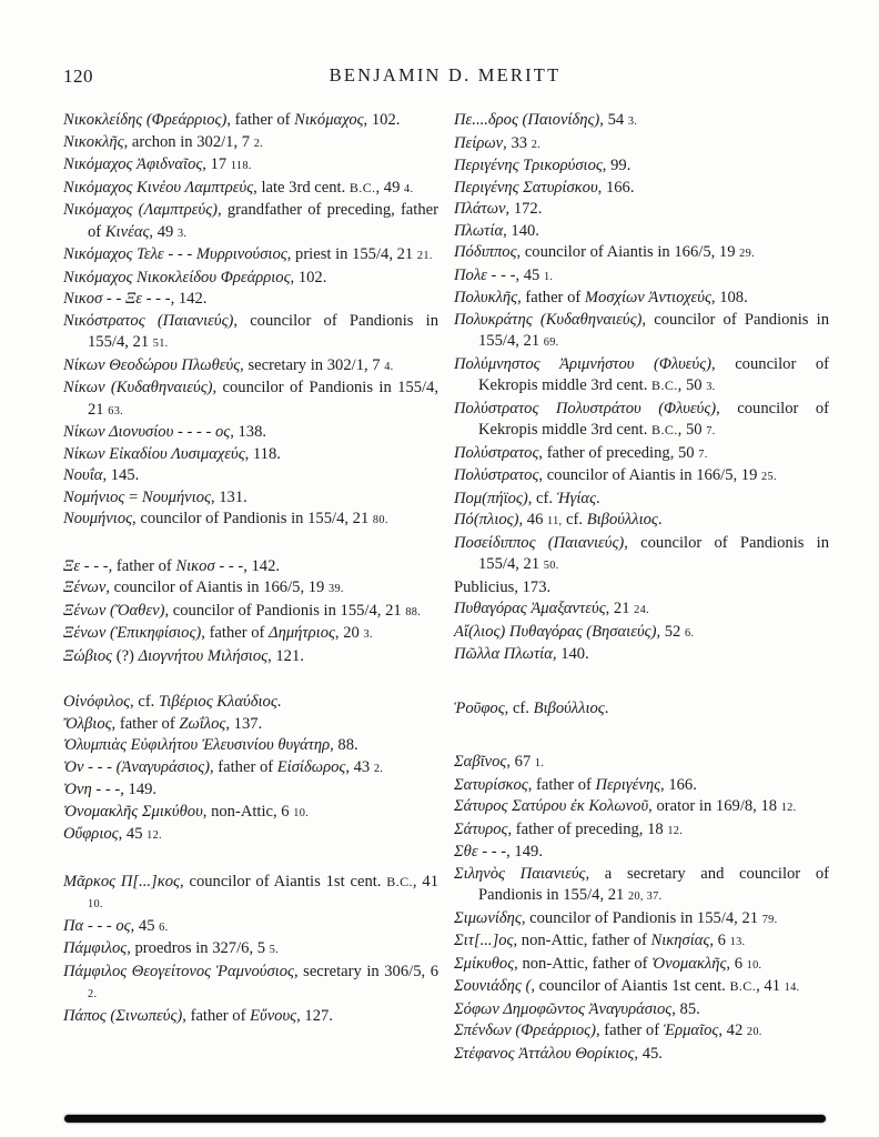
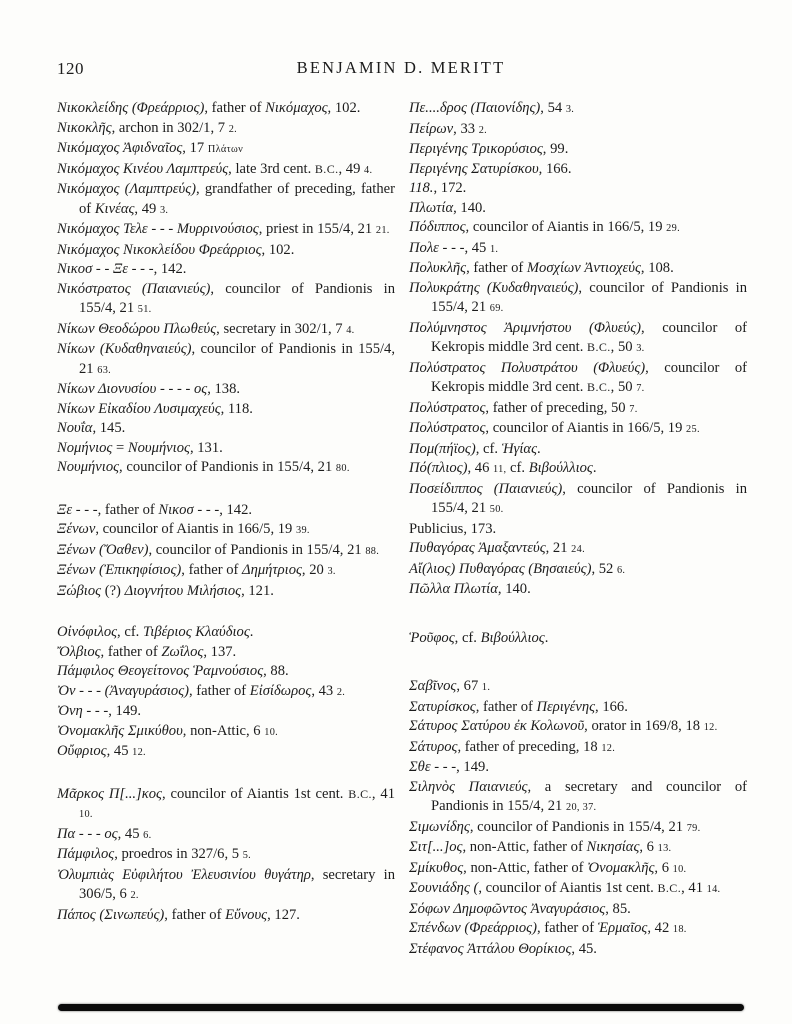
  120
  BENJAMIN D. MERITT
  Νικοκλείδης (Φρεάρριος), father of Νικόμαχος, 102.
  Νικοκλῆς, archon in 302/1, 7 2.
- Νικόμαχος Ἀφιδναῖος, 17 118.
+ Νικόμαχος Ἀφιδναῖος, 17 Πλάτων
  Νικόμαχος Κινέου Λαμπτρεύς, late 3rd cent. B.C., 49 4.
  Νικόμαχος (Λαμπτρεύς), grandfather of preceding, father of Κινέας, 49 3.
  Νικόμαχος Τελε - - - Μυρρινούσιος, priest in 155/4, 21 21.
  Νικόμαχος Νικοκλείδου Φρεάρριος, 102.
  Νικοσ - - Ξε - - -, 142.
  Νικόστρατος (Παιανιεύς), councilor of Pandionis in 155/4, 21 51.
  Νίκων Θεοδώρου Πλωθεύς, secretary in 302/1, 7 4.
  Νίκων (Κυδαθηναιεύς), councilor of Pandionis in 155/4, 21 63.
  Νίκων Διονυσίου - - - - ος, 138.
  Νίκων Εἰκαδίου Λυσιμαχεύς, 118.
  Νουΐα, 145.
  Νομήνιος = Νουμήνιος, 131.
  Νουμήνιος, councilor of Pandionis in 155/4, 21 80.
  Ξε - - -, father of Νικοσ - - -, 142.
  Ξένων, councilor of Aiantis in 166/5, 19 39.
  Ξένων (Ὄαθεν), councilor of Pandionis in 155/4, 21 88.
  Ξένων (Ἐπικηφίσιος), father of Δημήτριος, 20 3.
  Ξώβιος (?) Διογνήτου Μιλήσιος, 121.
  Οἰνόφιλος, cf. Τιβέριος Κλαύδιος.
  Ὄλβιος, father of Ζωΐλος, 137.
- Ὀλυμπιὰς Εὐφιλήτου Ἐλευσινίου θυγάτηρ, 88.
+ Πάμφιλος Θεογείτονος Ῥαμνούσιος, 88.
  Ὀν - - - (Ἀναγυράσιος), father of Εἰσίδωρος, 43 2.
  Ὀνη - - -, 149.
  Ὀνομακλῆς Σμικύθου, non-Attic, 6 10.
  Οὔφριος, 45 12.
  Μᾶρκος Π[...]κος, councilor of Aiantis 1st cent. B.C., 41 10.
  Πα - - - ος, 45 6.
  Πάμφιλος, proedros in 327/6, 5 5.
- Πάμφιλος Θεογείτονος Ῥαμνούσιος, secretary in 306/5, 6 2.
+ Ὀλυμπιὰς Εὐφιλήτου Ἐλευσινίου θυγάτηρ, secretary in 306/5, 6 2.
  Πάπος (Σινωπεύς), father of Εὔνους, 127.
  Πε....δρος (Παιονίδης), 54 3.
  Πείρων, 33 2.
  Περιγένης Τρικορύσιος, 99.
  Περιγένης Σατυρίσκου, 166.
- Πλάτων, 172.
+ 118., 172.
  Πλωτία, 140.
  Πόδιππος, councilor of Aiantis in 166/5, 19 29.
  Πολε - - -, 45 1.
  Πολυκλῆς, father of Μοσχίων Ἀντιοχεύς, 108.
  Πολυκράτης (Κυδαθηναιεύς), councilor of Pandionis in 155/4, 21 69.
  Πολύμνηστος Ἀριμνήστου (Φλυεύς), councilor of Kekropis middle 3rd cent. B.C., 50 3.
  Πολύστρατος Πολυστράτου (Φλυεύς), councilor of Kekropis middle 3rd cent. B.C., 50 7.
  Πολύστρατος, father of preceding, 50 7.
  Πολύστρατος, councilor of Aiantis in 166/5, 19 25.
  Πομ(πήϊος), cf. Ἡγίας.
  Πό(πλιος), 46 11, cf. Βιβούλλιος.
  Ποσείδιππος (Παιανιεύς), councilor of Pandionis in 155/4, 21 50.
  Publicius, 173.
  Πυθαγόρας Ἁμαξαντεύς, 21 24.
  Αἴ(λιος) Πυθαγόρας (Βησαιεύς), 52 6.
  Πῶλλα Πλωτία, 140.
  Ῥοῦφος, cf. Βιβούλλιος.
  Σαβῖνος, 67 1.
  Σατυρίσκος, father of Περιγένης, 166.
  Σάτυρος Σατύρου ἐκ Κολωνοῦ, orator in 169/8, 18 12.
  Σάτυρος, father of preceding, 18 12.
  Σθε - - -, 149.
  Σιληνὸς Παιανιεύς, a secretary and councilor of Pandionis in 155/4, 21 20, 37.
  Σιμωνίδης, councilor of Pandionis in 155/4, 21 79.
  Σιτ[...]ος, non-Attic, father of Νικησίας, 6 13.
  Σμίκυθος, non-Attic, father of Ὀνομακλῆς, 6 10.
  Σουνιάδης (, councilor of Aiantis 1st cent. B.C., 41 14.
  Σόφων Δημοφῶντος Ἀναγυράσιος, 85.
- Σπένδων (Φρεάρριος), father of Ἑρμαῖος, 42 20.
+ Σπένδων (Φρεάρριος), father of Ἑρμαῖος, 42 18.
  Στέφανος Ἀττάλου Θορίκιος, 45.
